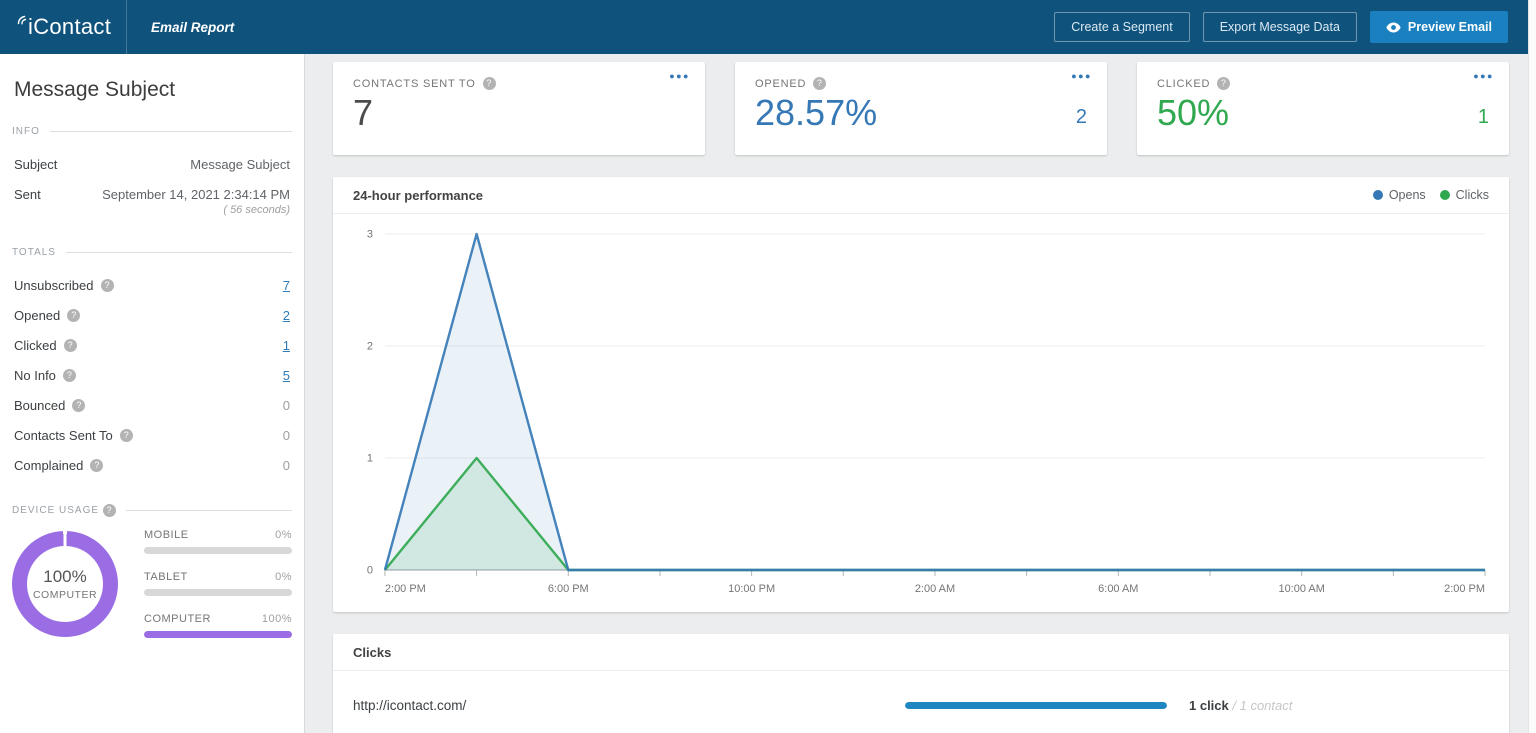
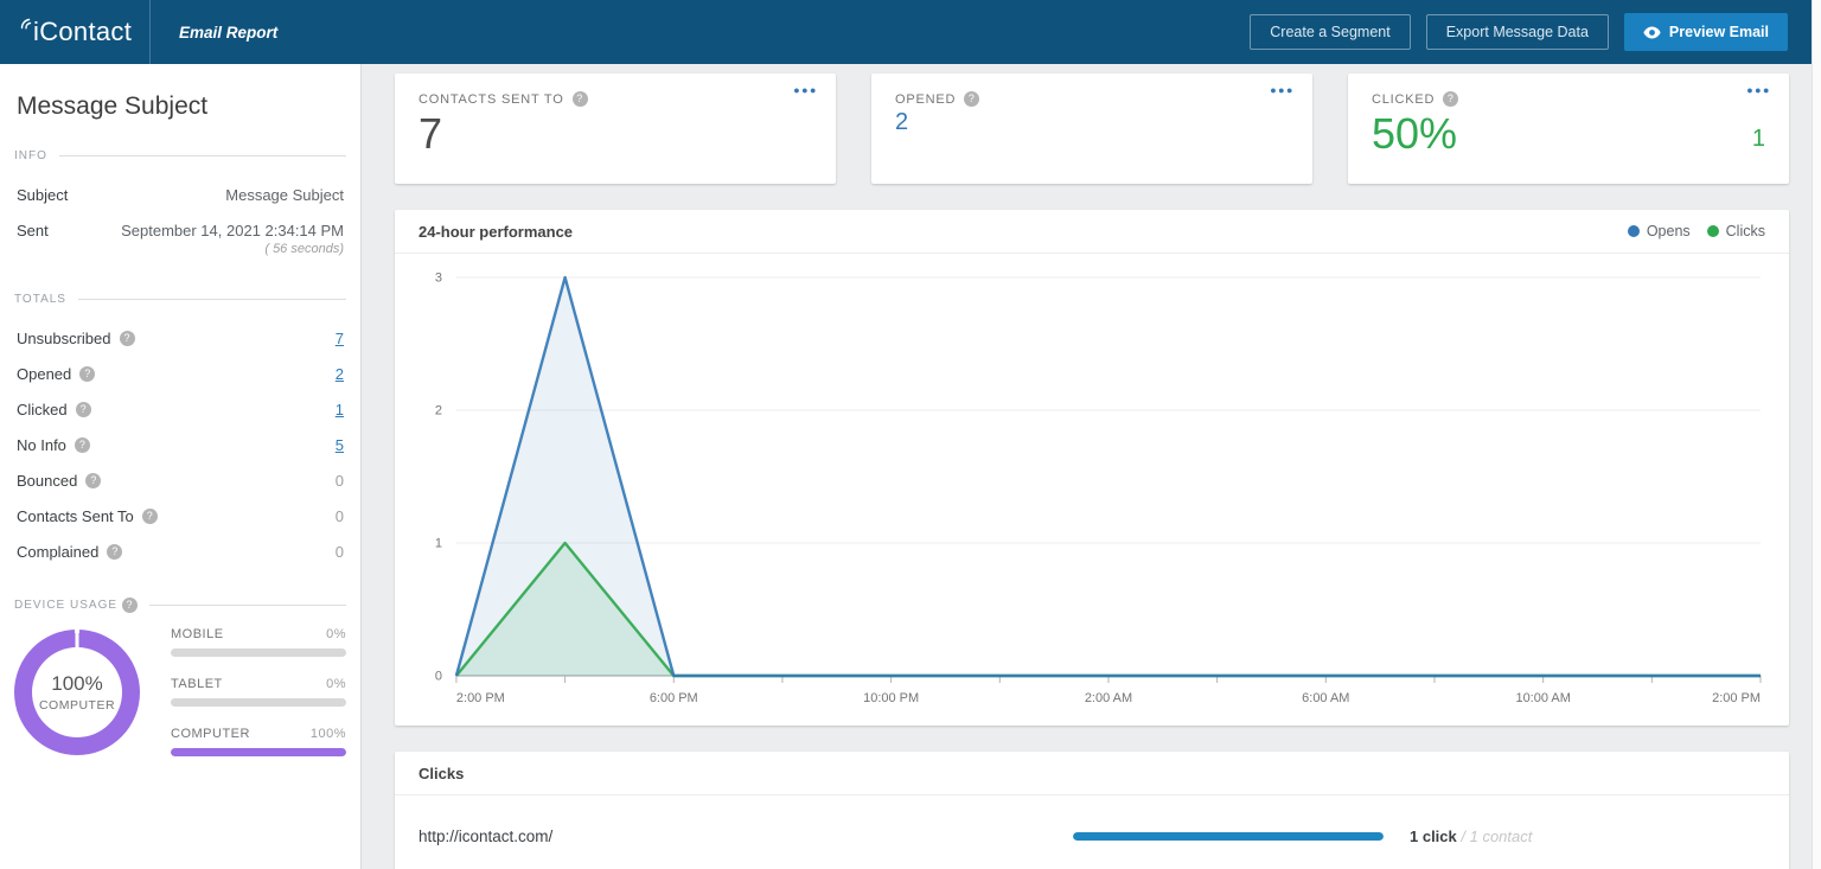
  iContact
  Email Report
  Create a Segment
  Export Message Data
  Preview Email
  Message Subject
  INFO
  Subject
  Message Subject
  Sent
  September 14, 2021 2:34:14 PM
  ( 56 seconds)
  TOTALS
  Unsubscribed
  ?
  7
  Opened
  ?
  2
  Clicked
  ?
  1
  No Info
  ?
  5
  Bounced
  ?
  0
  Contacts Sent To
  ?
  0
  Complained
  ?
  0
  DEVICE USAGE
  ?
  100%
  COMPUTER
  MOBILE
  0%
  TABLET
  0%
  COMPUTER
  100%
  ●●●
  CONTACTS SENT TO
  ?
  7
  ●●●
  OPENED
  ?
- 28.57%
  2
  ●●●
  CLICKED
  ?
  50%
  1
  24-hour performance
  Opens
  Clicks
  0
  1
  2
  3
  2:00 PM
  6:00 PM
  10:00 PM
  2:00 AM
  6:00 AM
  10:00 AM
  2:00 PM
  Clicks
  http://icontact.com/
  1 click / 1 contact
